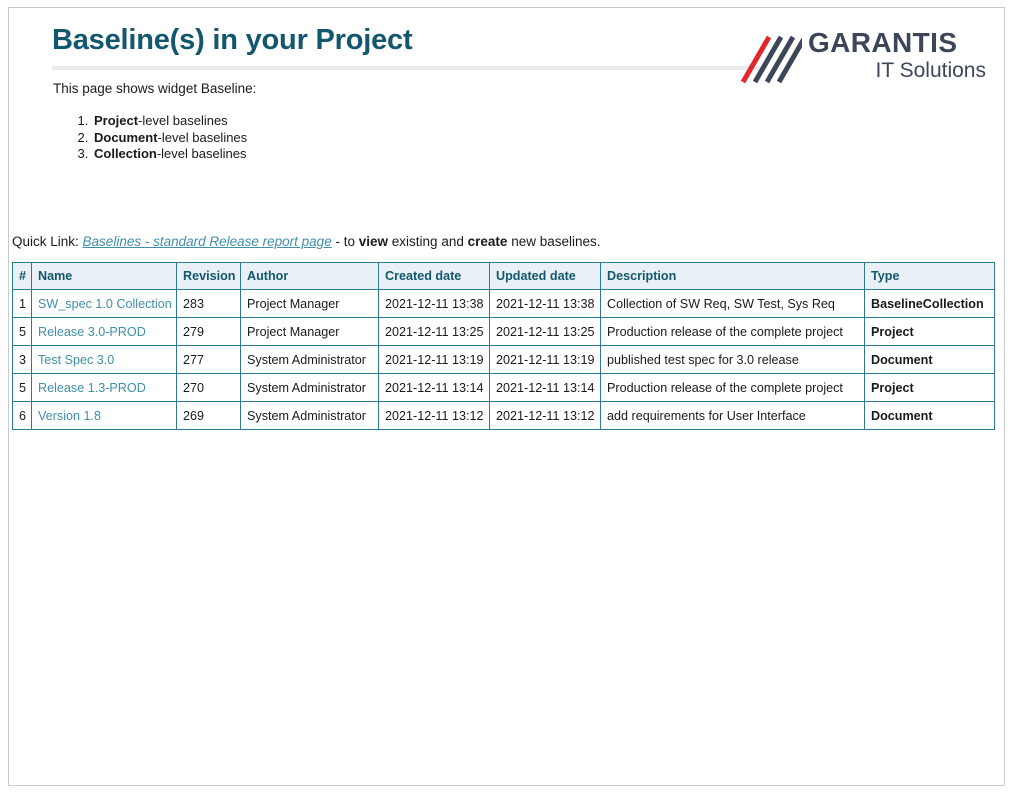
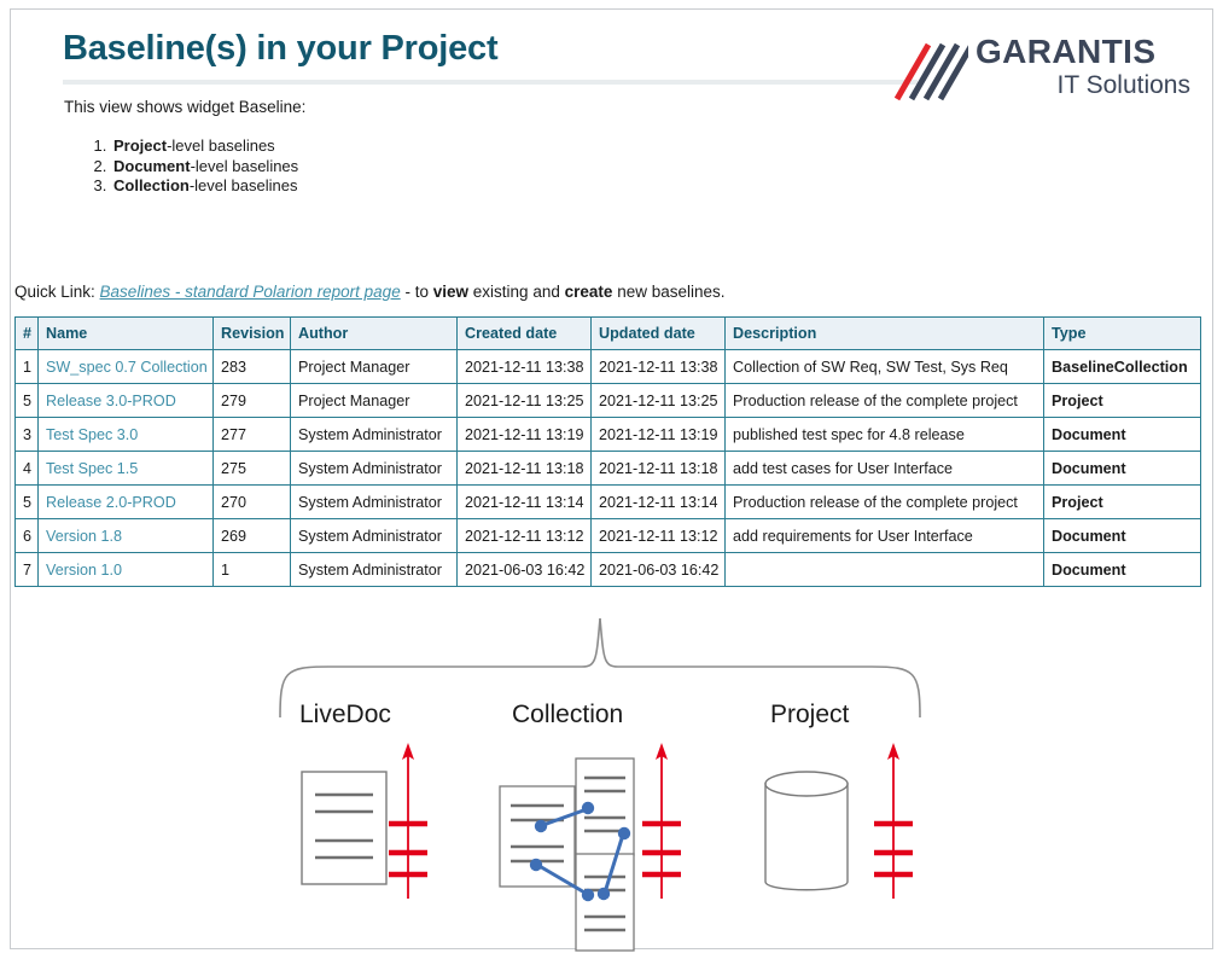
  Baseline(s) in your Project
  GARANTIS
  IT Solutions
- This page shows widget Baseline:
+ This view shows widget Baseline:
  Project-level baselines
  Document-level baselines
  Collection-level baselines
- Quick Link: Baselines - standard Release report page - to view existing and create new baselines.
+ Quick Link: Baselines - standard Polarion report page - to view existing and create new baselines.
  #	Name	Revision	Author	Created date	Updated date	Description	Type
- 1	SW_spec 1.0 Collection	283	Project Manager	2021-12-11 13:38	2021-12-11 13:38	Collection of SW Req, SW Test, Sys Req	BaselineCollection
+ 1	SW_spec 0.7 Collection	283	Project Manager	2021-12-11 13:38	2021-12-11 13:38	Collection of SW Req, SW Test, Sys Req	BaselineCollection
  5	Release 3.0-PROD	279	Project Manager	2021-12-11 13:25	2021-12-11 13:25	Production release of the complete project	Project
- 3	Test Spec 3.0	277	System Administrator	2021-12-11 13:19	2021-12-11 13:19	published test spec for 3.0 release	Document
+ 3	Test Spec 3.0	277	System Administrator	2021-12-11 13:19	2021-12-11 13:19	published test spec for 4.8 release	Document
+ 4	Test Spec 1.5	275	System Administrator	2021-12-11 13:18	2021-12-11 13:18	add test cases for User Interface	Document
- 5	Release 1.3-PROD	270	System Administrator	2021-12-11 13:14	2021-12-11 13:14	Production release of the complete project	Project
+ 5	Release 2.0-PROD	270	System Administrator	2021-12-11 13:14	2021-12-11 13:14	Production release of the complete project	Project
  6	Version 1.8	269	System Administrator	2021-12-11 13:12	2021-12-11 13:12	add requirements for User Interface	Document
+ 7	Version 1.0	1	System Administrator	2021-06-03 16:42	2021-06-03 16:42		Document
+ LiveDoc
+ Collection
+ Project
